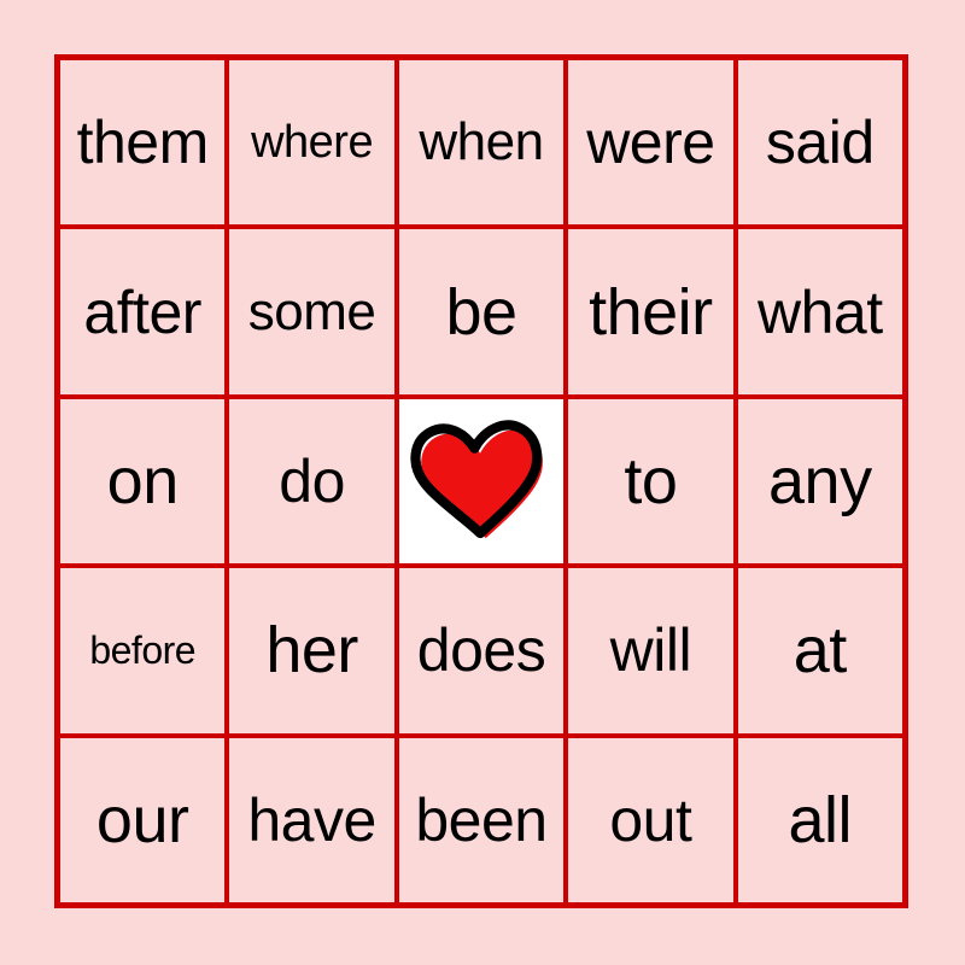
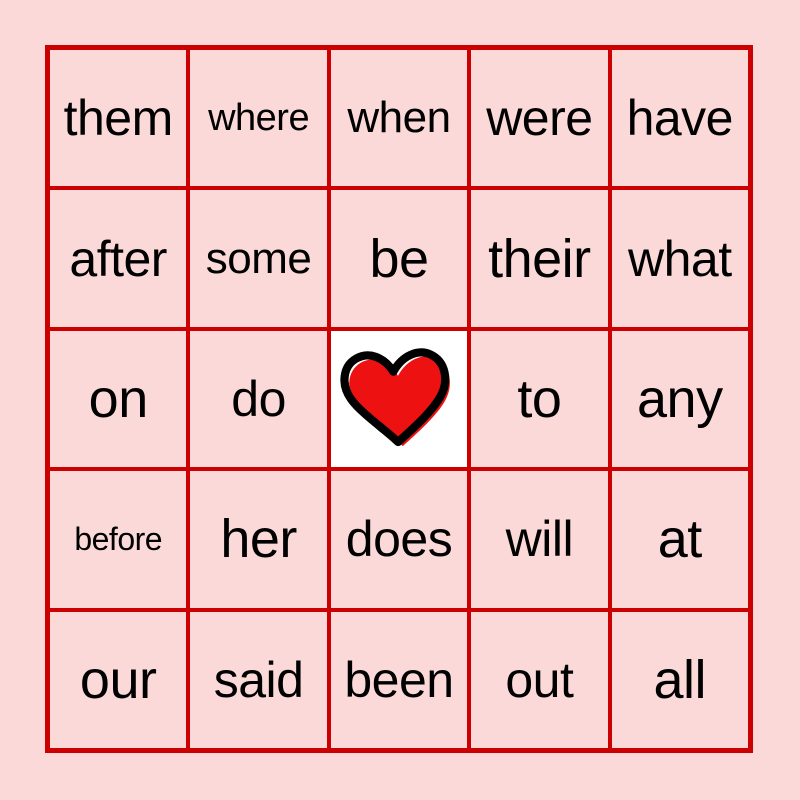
  them
  where
  when
  were
- said
+ have
  after
  some
  be
  their
  what
  on
  do
  to
  any
  before
  her
  does
  will
  at
  our
- have
+ said
  been
  out
  all
